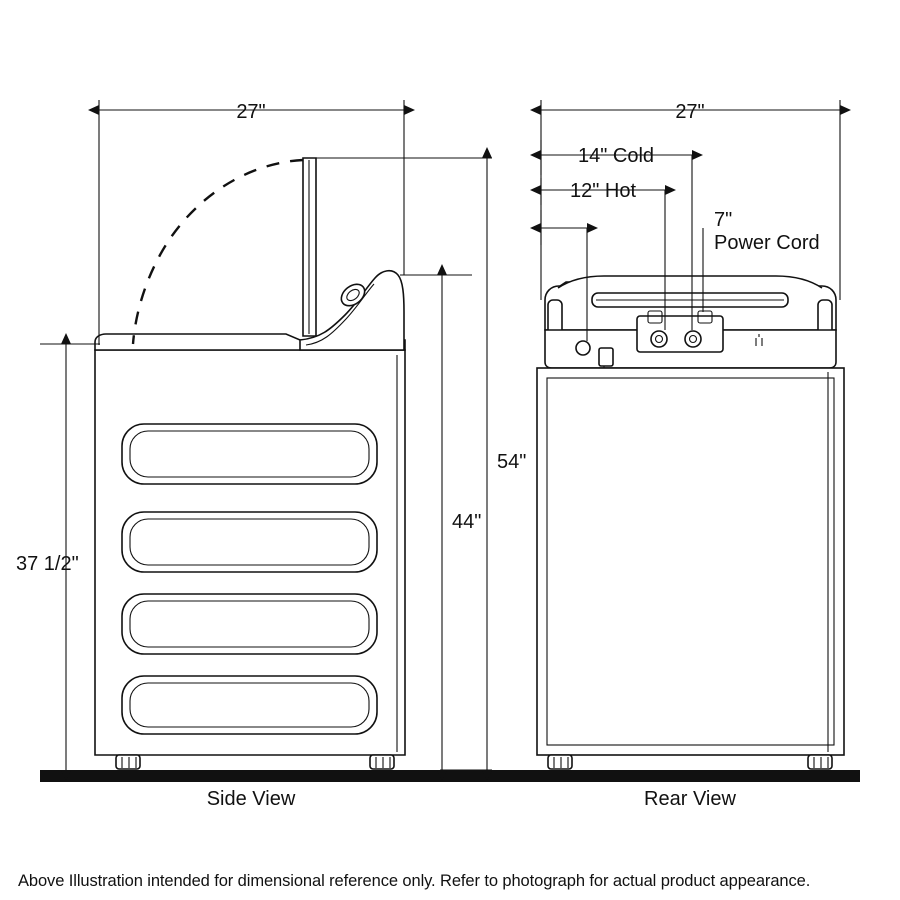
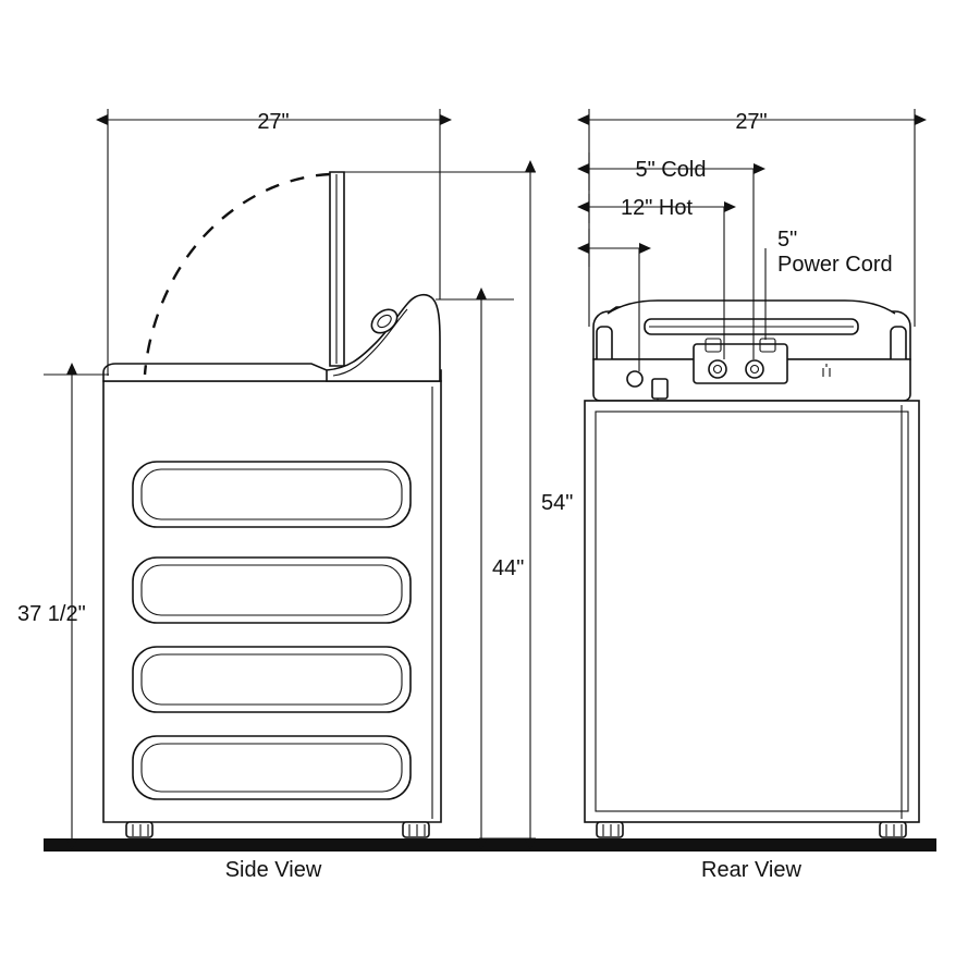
  27"
  54"
  44"
  37 1/2"
  27"
- 14" Cold
+ 5" Cold
  12" Hot
- 7"
+ 5"
  Power Cord
  Side View
  Rear View
- Above Illustration intended for dimensional reference only. Refer to photograph for actual product appearance.
